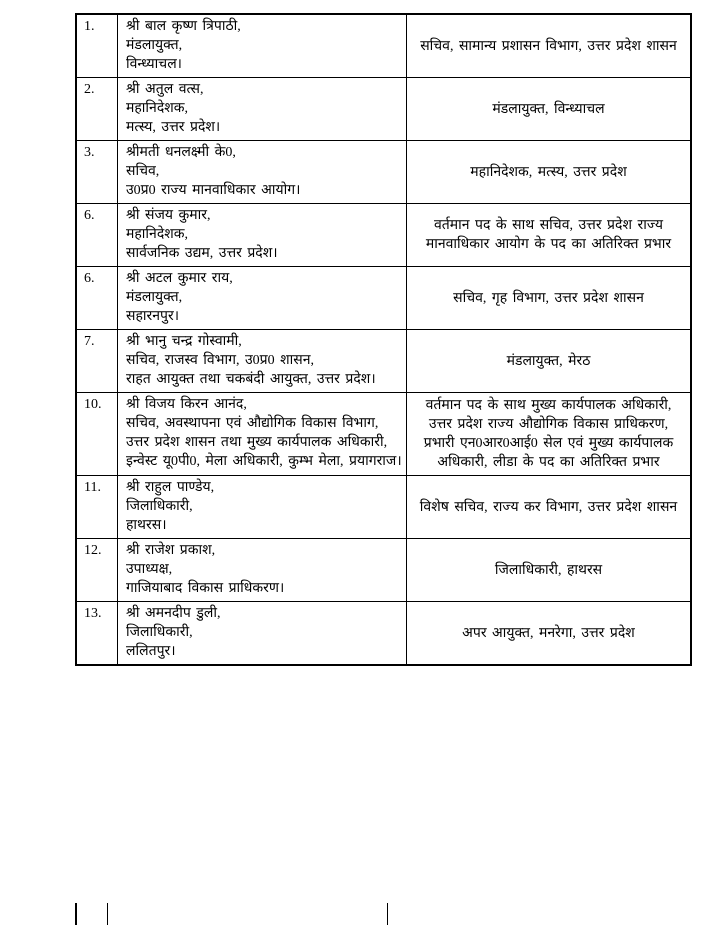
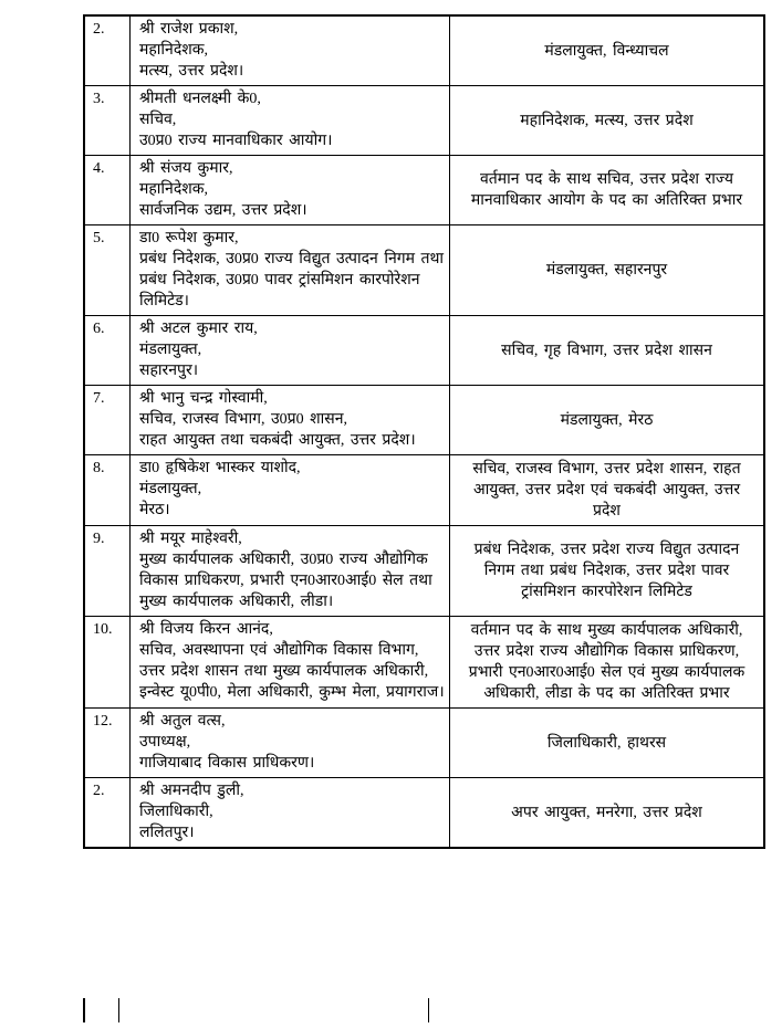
- 1.	श्री बाल कृष्ण त्रिपाठी,मंडलायुक्त,विन्ध्याचल।	सचिव, सामान्य प्रशासन विभाग, उत्तर प्रदेश शासन
- 2.	श्री अतुल वत्स,महानिदेशक,मत्स्य, उत्तर प्रदेश।	मंडलायुक्त, विन्ध्याचल
+ 2.	श्री राजेश प्रकाश,महानिदेशक,मत्स्य, उत्तर प्रदेश।	मंडलायुक्त, विन्ध्याचल
  3.	श्रीमती धनलक्ष्मी के0,सचिव,उ0प्र0 राज्य मानवाधिकार आयोग।	महानिदेशक, मत्स्य, उत्तर प्रदेश
- 6.	श्री संजय कुमार,महानिदेशक,सार्वजनिक उद्यम, उत्तर प्रदेश।	वर्तमान पद के साथ सचिव, उत्तर प्रदेश राज्य मानवाधिकार आयोग के पद का अतिरिक्त प्रभार
+ 4.	श्री संजय कुमार,महानिदेशक,सार्वजनिक उद्यम, उत्तर प्रदेश।	वर्तमान पद के साथ सचिव, उत्तर प्रदेश राज्य मानवाधिकार आयोग के पद का अतिरिक्त प्रभार
+ 5.	डा0 रूपेश कुमार,प्रबंध निदेशक, उ0प्र0 राज्य विद्युत उत्पादन निगम तथाप्रबंध निदेशक, उ0प्र0 पावर ट्रांसमिशन कारपोरेशनलिमिटेड।	मंडलायुक्त, सहारनपुर
  6.	श्री अटल कुमार राय,मंडलायुक्त,सहारनपुर।	सचिव, गृह विभाग, उत्तर प्रदेश शासन
  7.	श्री भानु चन्द्र गोस्वामी,सचिव, राजस्व विभाग, उ0प्र0 शासन,राहत आयुक्त तथा चकबंदी आयुक्त, उत्तर प्रदेश।	मंडलायुक्त, मेरठ
+ 8.	डा0 हृषिकेश भास्कर याशोद,मंडलायुक्त,मेरठ।	सचिव, राजस्व विभाग, उत्तर प्रदेश शासन, राहत आयुक्त, उत्तर प्रदेश एवं चकबंदी आयुक्त, उत्तर प्रदेश
+ 9.	श्री मयूर माहेश्वरी,मुख्य कार्यपालक अधिकारी, उ0प्र0 राज्य औद्योगिकविकास प्राधिकरण, प्रभारी एन0आर0आई0 सेल तथामुख्य कार्यपालक अधिकारी, लीडा।	प्रबंध निदेशक, उत्तर प्रदेश राज्य विद्युत उत्पादन निगम तथा प्रबंध निदेशक, उत्तर प्रदेश पावर ट्रांसमिशन कारपोरेशन लिमिटेड
  10.	श्री विजय किरन आनंद,सचिव, अवस्थापना एवं औद्योगिक विकास विभाग,उत्तर प्रदेश शासन तथा मुख्य कार्यपालक अधिकारी,इन्वेस्ट यू0पी0, मेला अधिकारी, कुम्भ मेला, प्रयागराज।	वर्तमान पद के साथ मुख्य कार्यपालक अधिकारी, उत्तर प्रदेश राज्य औद्योगिक विकास प्राधिकरण, प्रभारी एन0आर0आई0 सेल एवं मुख्य कार्यपालक अधिकारी, लीडा के पद का अतिरिक्त प्रभार
- 11.	श्री राहुल पाण्डेय,जिलाधिकारी,हाथरस।	विशेष सचिव, राज्य कर विभाग, उत्तर प्रदेश शासन
- 12.	श्री राजेश प्रकाश,उपाध्यक्ष,गाजियाबाद विकास प्राधिकरण।	जिलाधिकारी, हाथरस
+ 12.	श्री अतुल वत्स,उपाध्यक्ष,गाजियाबाद विकास प्राधिकरण।	जिलाधिकारी, हाथरस
- 13.	श्री अमनदीप डुली,जिलाधिकारी,ललितपुर।	अपर आयुक्त, मनरेगा, उत्तर प्रदेश
+ 2.	श्री अमनदीप डुली,जिलाधिकारी,ललितपुर।	अपर आयुक्त, मनरेगा, उत्तर प्रदेश
